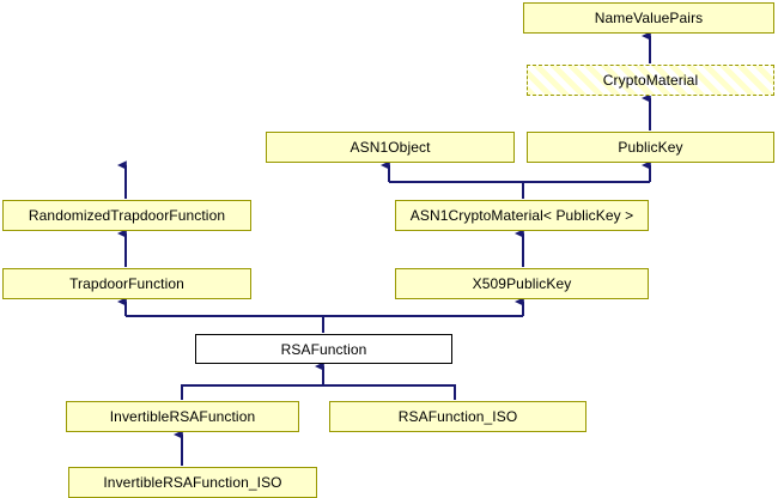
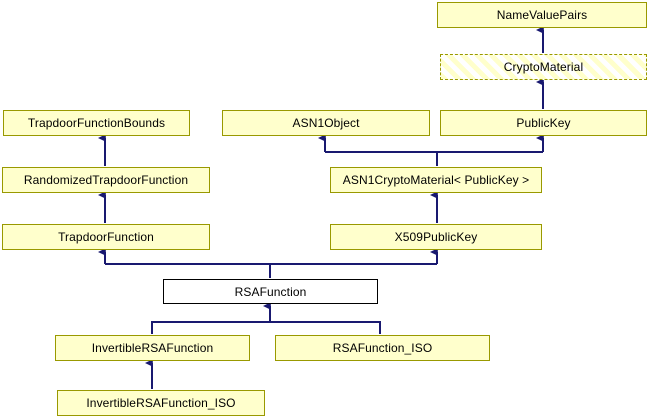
  NameValuePairs
  CryptoMaterial
+ TrapdoorFunctionBounds
  ASN1Object
  PublicKey
  RandomizedTrapdoorFunction
  ASN1CryptoMaterial< PublicKey >
  TrapdoorFunction
  X509PublicKey
  RSAFunction
  InvertibleRSAFunction
  RSAFunction_ISO
  InvertibleRSAFunction_ISO
